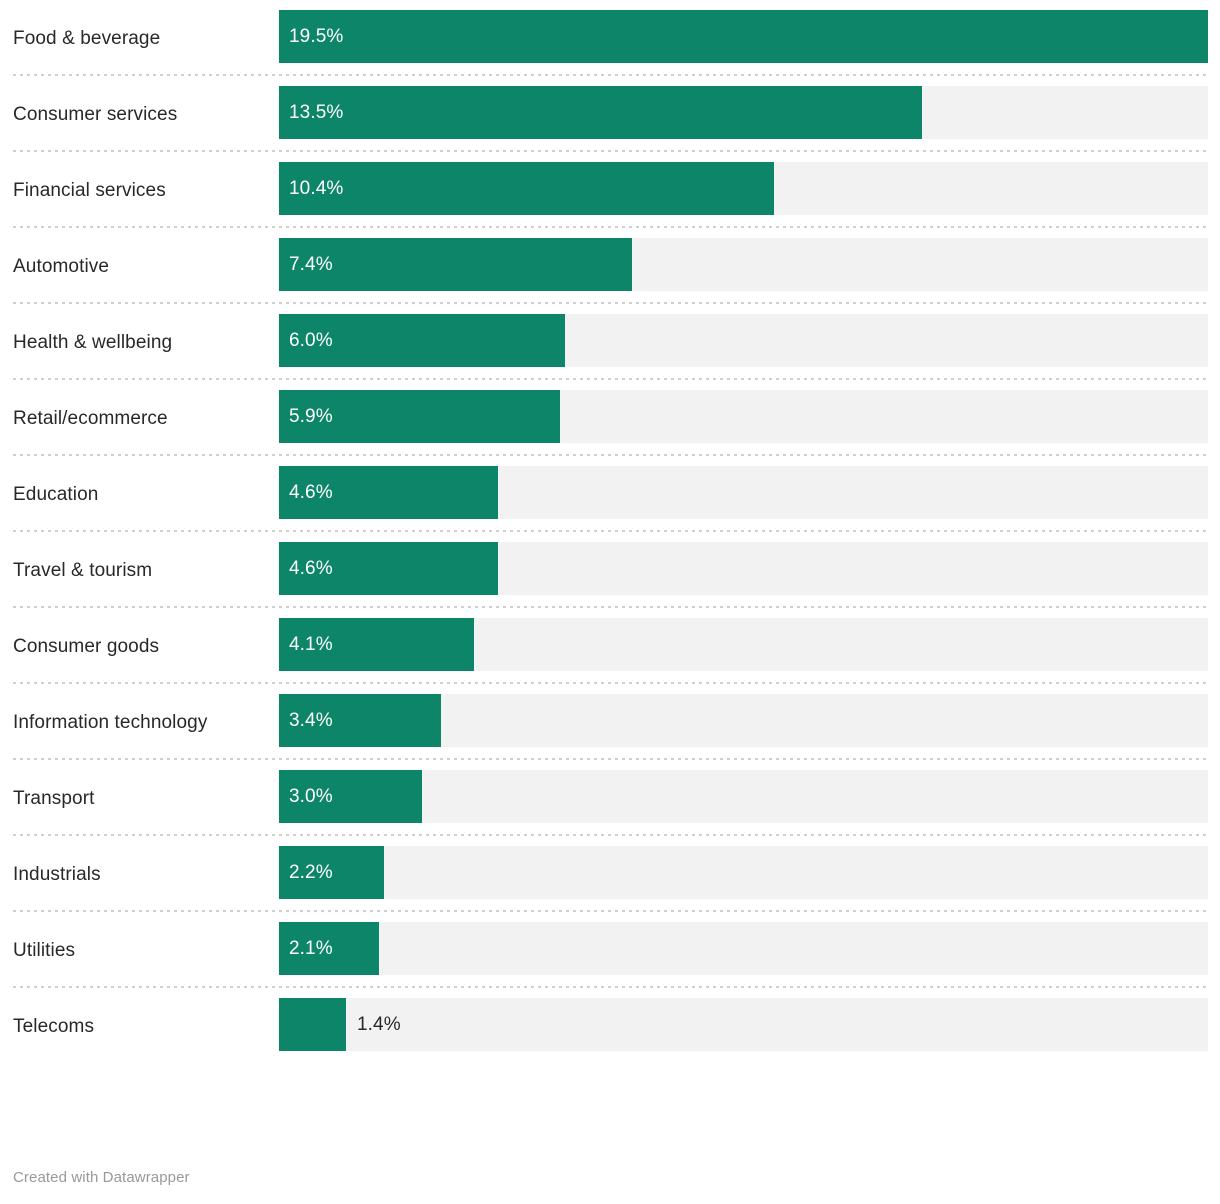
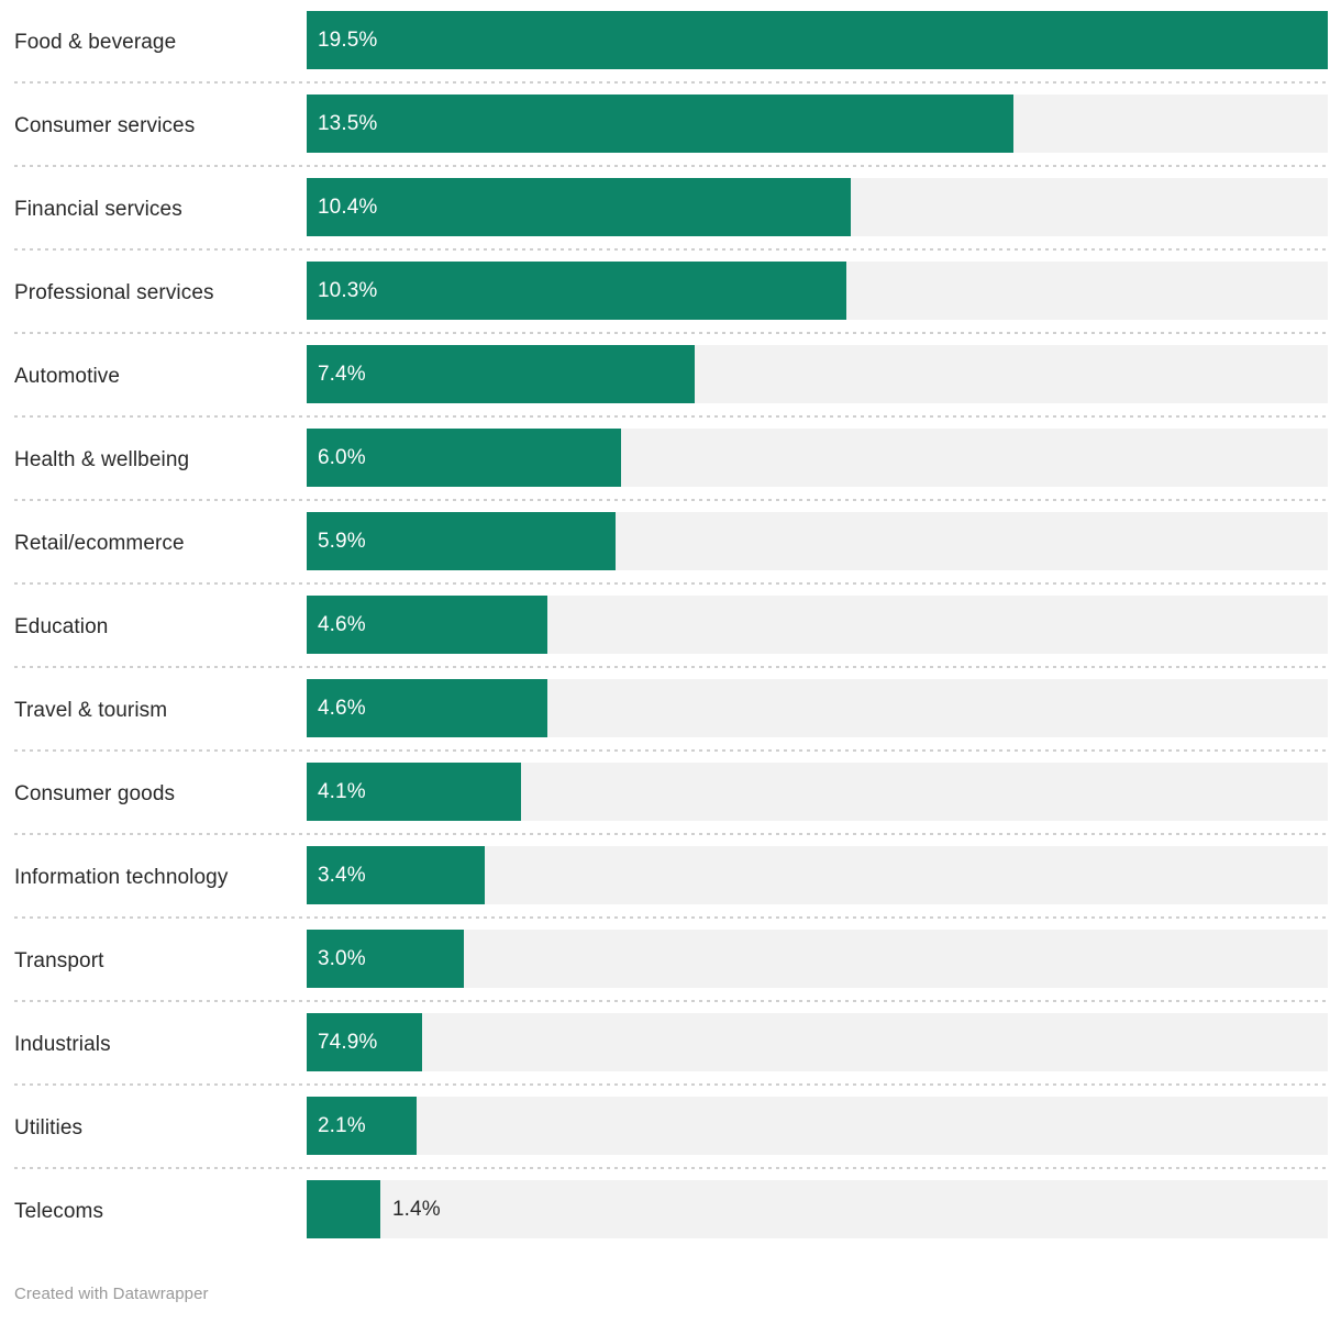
  Food & beverage
  19.5%
  Consumer services
  13.5%
  Financial services
  10.4%
+ Professional services
+ 10.3%
  Automotive
  7.4%
  Health & wellbeing
  6.0%
  Retail/ecommerce
  5.9%
  Education
  4.6%
  Travel & tourism
  4.6%
  Consumer goods
  4.1%
  Information technology
  3.4%
  Transport
  3.0%
  Industrials
- 2.2%
+ 74.9%
  Utilities
  2.1%
  Telecoms
  1.4%
  Created with Datawrapper
